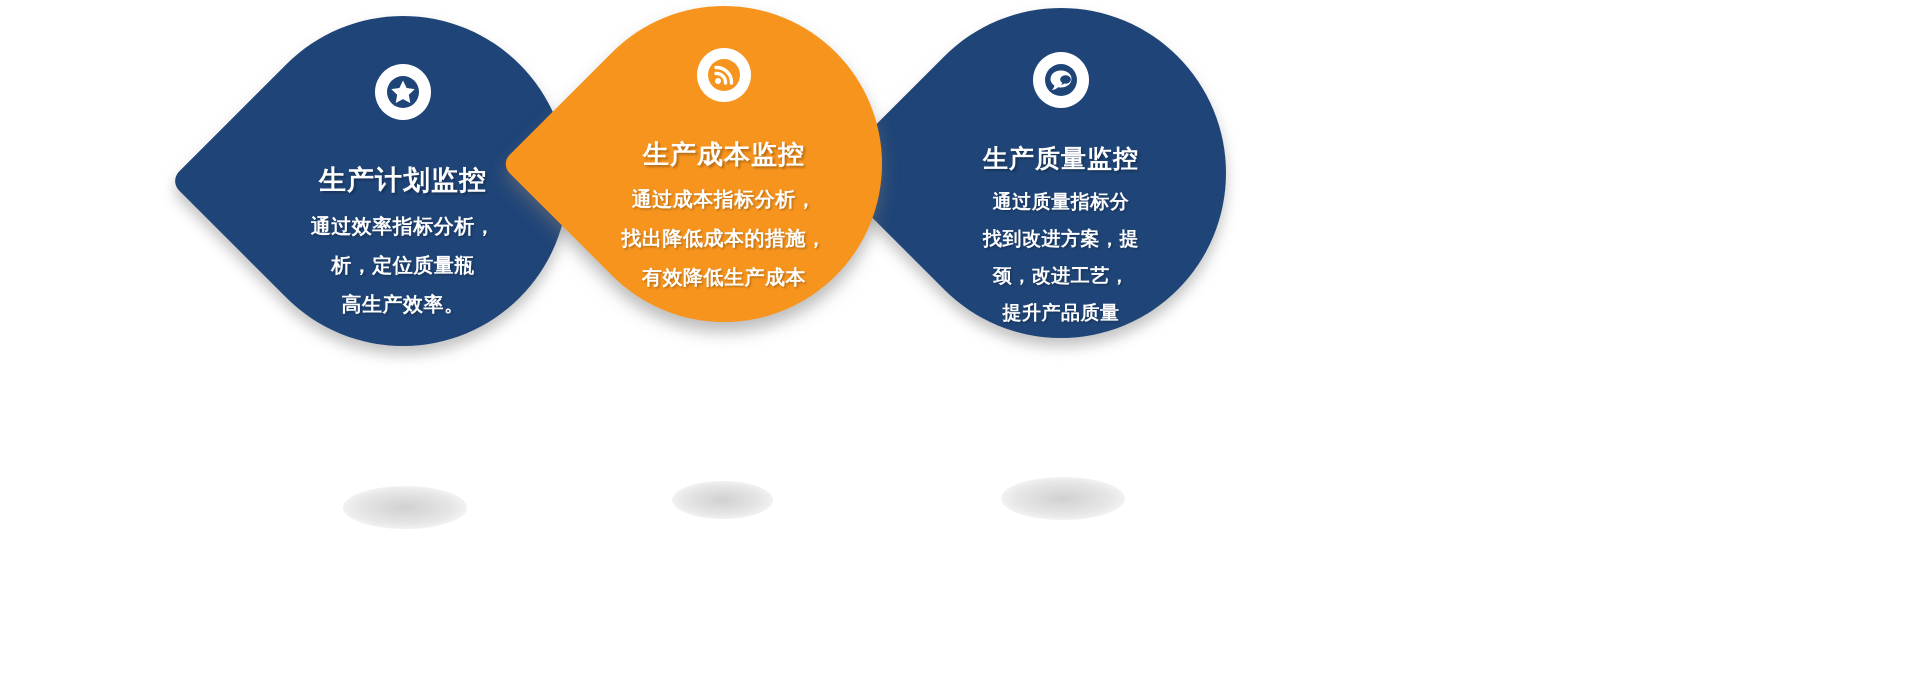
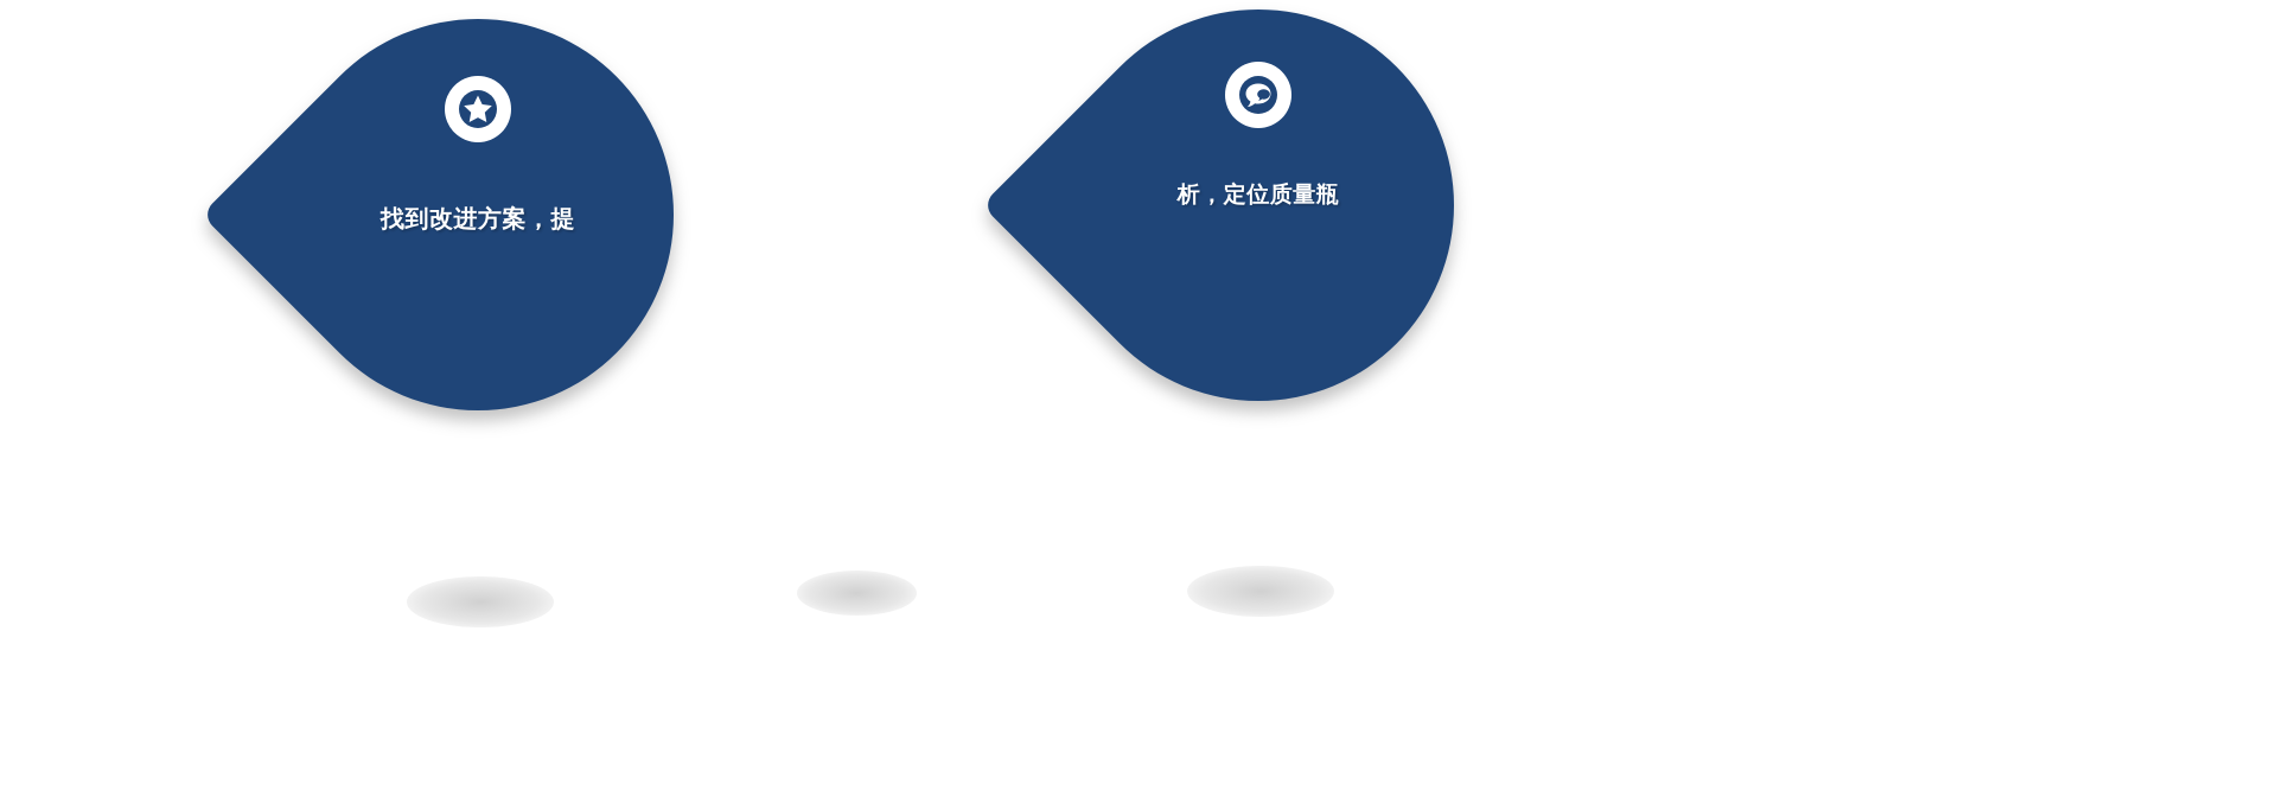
- 生产计划监控
- 通过效率指标分析，
- 析，定位质量瓶
+ 找到改进方案，提
- 高生产效率。
- 生产成本监控
- 通过成本指标分析，
- 找出降低成本的措施，
- 有效降低生产成本
- 生产质量监控
- 通过质量指标分
- 找到改进方案，提
+ 析，定位质量瓶
- 颈，改进工艺，
- 提升产品质量
